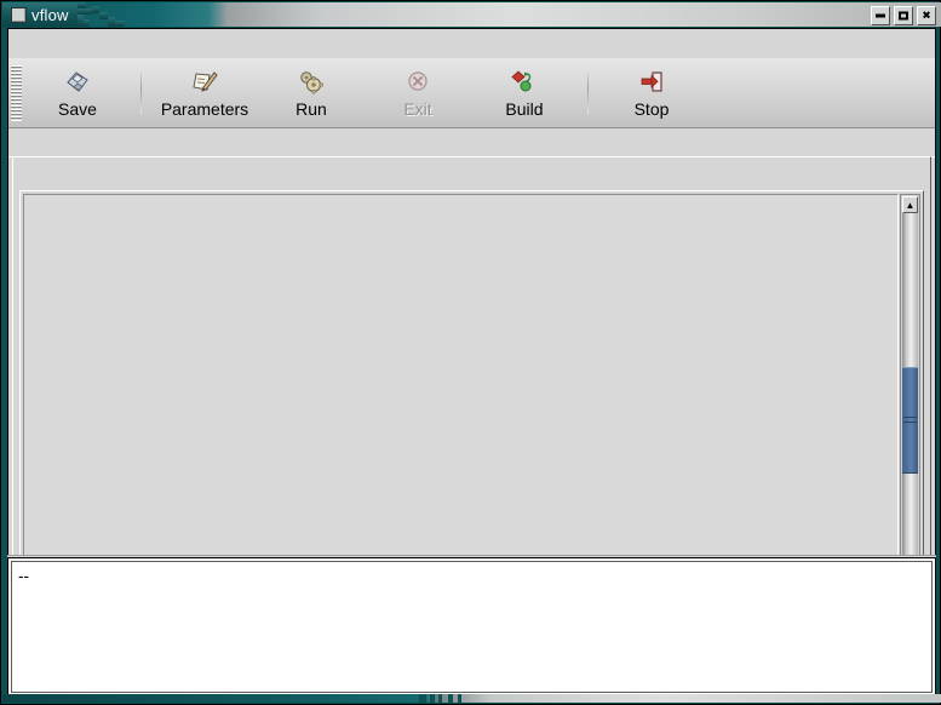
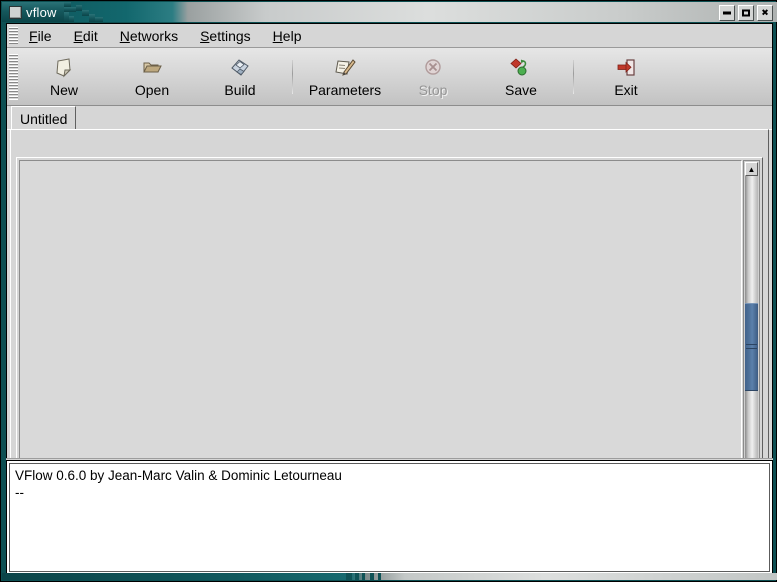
  vflow
  ✖
+ File
+ Edit
+ Networks
+ Settings
+ Help
+ New
+ Open
- Save
+ Build
  Parameters
- Run
- Exit
+ Stop
- Build
+ Save
- Stop
+ Exit
+ Untitled
  ▲
+ VFlow 0.6.0 by Jean-Marc Valin & Dominic Letourneau
  --
